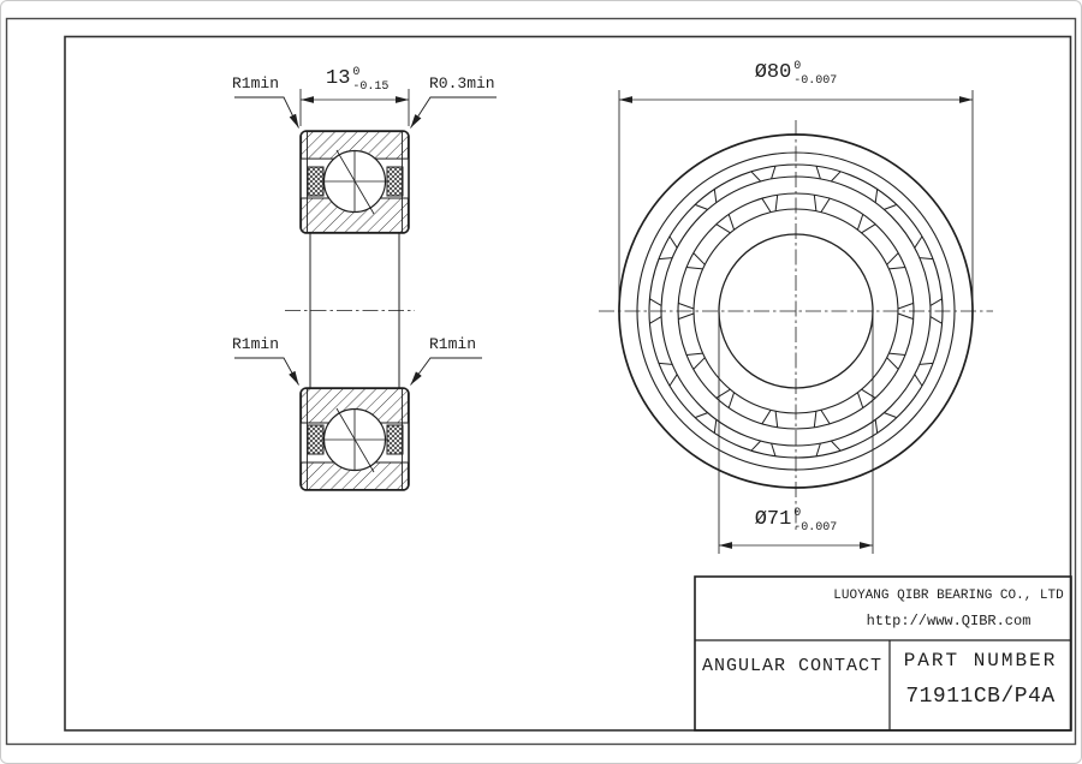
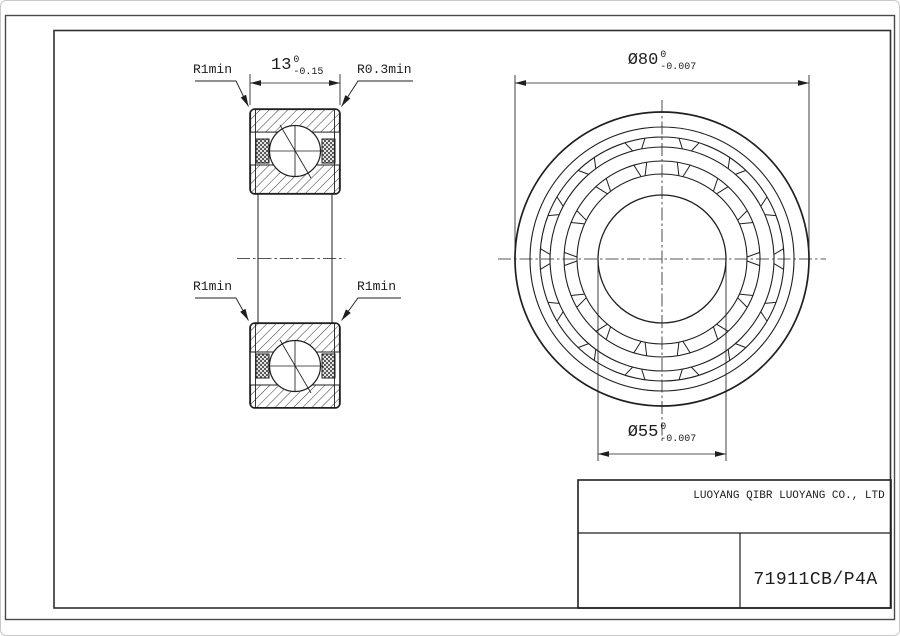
  R1min
  13
  0
  -0.15
  R0.3min
  R1min
  R1min
  Ø
  80
  0
  -0.007
  Ø
- 71
+ 55
  0
  -0.007
- LUOYANG QIBR BEARING CO., LTD
+ LUOYANG QIBR LUOYANG CO., LTD
- http://www.QIBR.com
- ANGULAR CONTACT
- PART NUMBER
  71911CB/P4A
